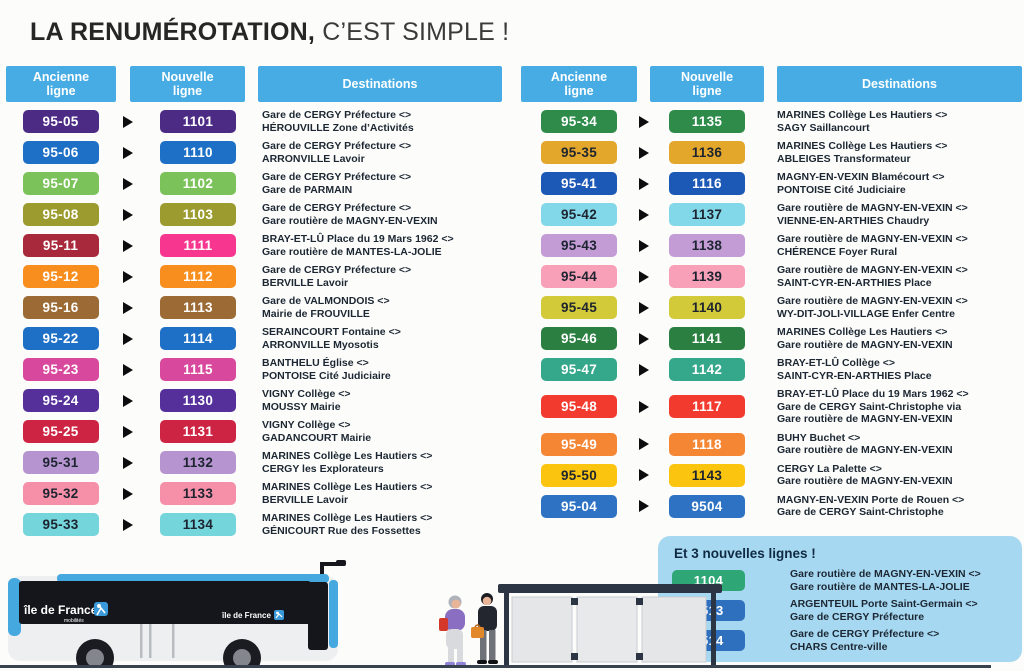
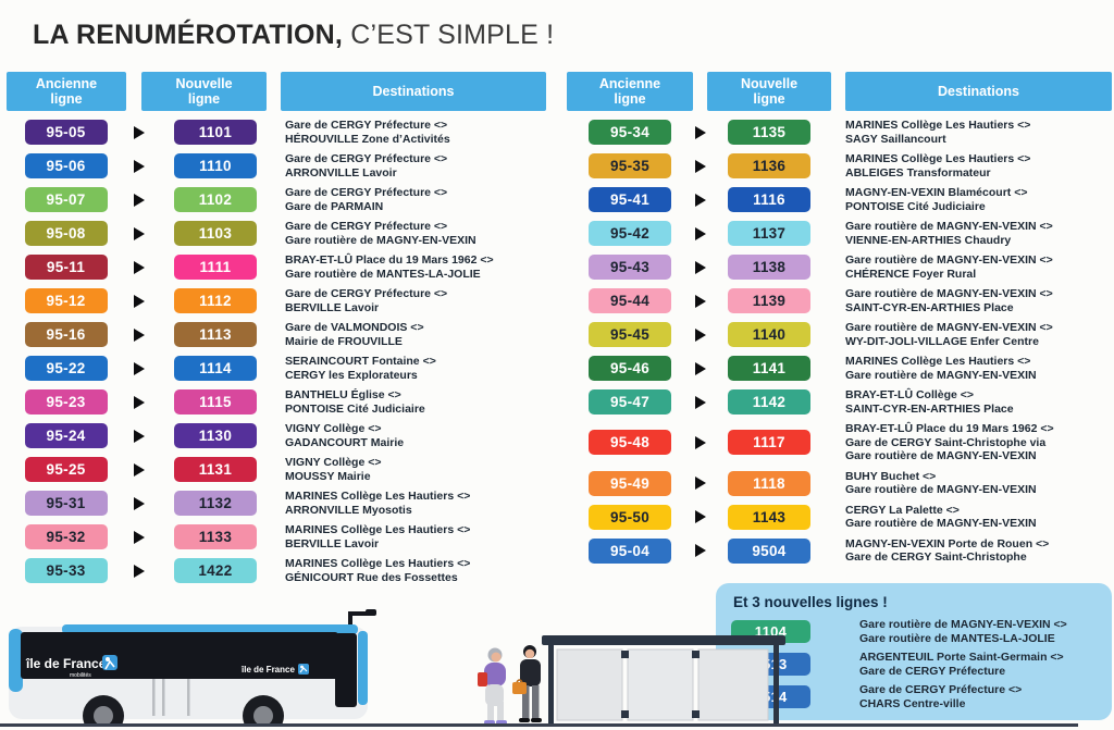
  LA RENUMÉROTATION, C’EST SIMPLE !
  Ancienne
  ligne
  Nouvelle
  ligne
  Destinations
  Ancienne
  ligne
  Nouvelle
  ligne
  Destinations
  95-05
  1101
  Gare de CERGY Préfecture <>
  HÉROUVILLE Zone d’Activités
  95-06
  1110
  Gare de CERGY Préfecture <>
  ARRONVILLE Lavoir
  95-07
  1102
  Gare de CERGY Préfecture <>
  Gare de PARMAIN
  95-08
  1103
  Gare de CERGY Préfecture <>
  Gare routière de MAGNY-EN-VEXIN
  95-11
  1111
  BRAY-ET-LÛ Place du 19 Mars 1962 <>
  Gare routière de MANTES-LA-JOLIE
  95-12
  1112
  Gare de CERGY Préfecture <>
  BERVILLE Lavoir
  95-16
  1113
  Gare de VALMONDOIS <>
  Mairie de FROUVILLE
  95-22
  1114
  SERAINCOURT Fontaine <>
- ARRONVILLE Myosotis
+ CERGY les Explorateurs
  95-23
  1115
  BANTHELU Église <>
  PONTOISE Cité Judiciaire
  95-24
  1130
  VIGNY Collège <>
- MOUSSY Mairie
+ GADANCOURT Mairie
  95-25
  1131
  VIGNY Collège <>
- GADANCOURT Mairie
+ MOUSSY Mairie
  95-31
  1132
  MARINES Collège Les Hautiers <>
- CERGY les Explorateurs
+ ARRONVILLE Myosotis
  95-32
  1133
  MARINES Collège Les Hautiers <>
  BERVILLE Lavoir
  95-33
- 1134
+ 1422
  MARINES Collège Les Hautiers <>
  GÉNICOURT Rue des Fossettes
  95-34
  1135
  MARINES Collège Les Hautiers <>
  SAGY Saillancourt
  95-35
  1136
  MARINES Collège Les Hautiers <>
  ABLEIGES Transformateur
  95-41
  1116
  MAGNY-EN-VEXIN Blamécourt <>
  PONTOISE Cité Judiciaire
  95-42
  1137
  Gare routière de MAGNY-EN-VEXIN <>
  VIENNE-EN-ARTHIES Chaudry
  95-43
  1138
  Gare routière de MAGNY-EN-VEXIN <>
  CHÉRENCE Foyer Rural
  95-44
  1139
  Gare routière de MAGNY-EN-VEXIN <>
  SAINT-CYR-EN-ARTHIES Place
  95-45
  1140
  Gare routière de MAGNY-EN-VEXIN <>
  WY-DIT-JOLI-VILLAGE Enfer Centre
  95-46
  1141
  MARINES Collège Les Hautiers <>
  Gare routière de MAGNY-EN-VEXIN
  95-47
  1142
  BRAY-ET-LÛ Collège <>
  SAINT-CYR-EN-ARTHIES Place
  95-48
  1117
  BRAY-ET-LÛ Place du 19 Mars 1962 <>
  Gare de CERGY Saint-Christophe via
  Gare routière de MAGNY-EN-VEXIN
  95-49
  1118
  BUHY Buchet <>
  Gare routière de MAGNY-EN-VEXIN
  95-50
  1143
  CERGY La Palette <>
  Gare routière de MAGNY-EN-VEXIN
  95-04
  9504
  MAGNY-EN-VEXIN Porte de Rouen <>
  Gare de CERGY Saint-Christophe
  Et 3 nouvelles lignes !
  1104
  Gare routière de MAGNY-EN-VEXIN <>
  Gare routière de MANTES-LA-JOLIE
  ARGENTEUIL Porte Saint-Germain <>
  Gare de CERGY Préfecture
  Gare de CERGY Préfecture <>
  CHARS Centre-ville
  île de Franc
  île de France
